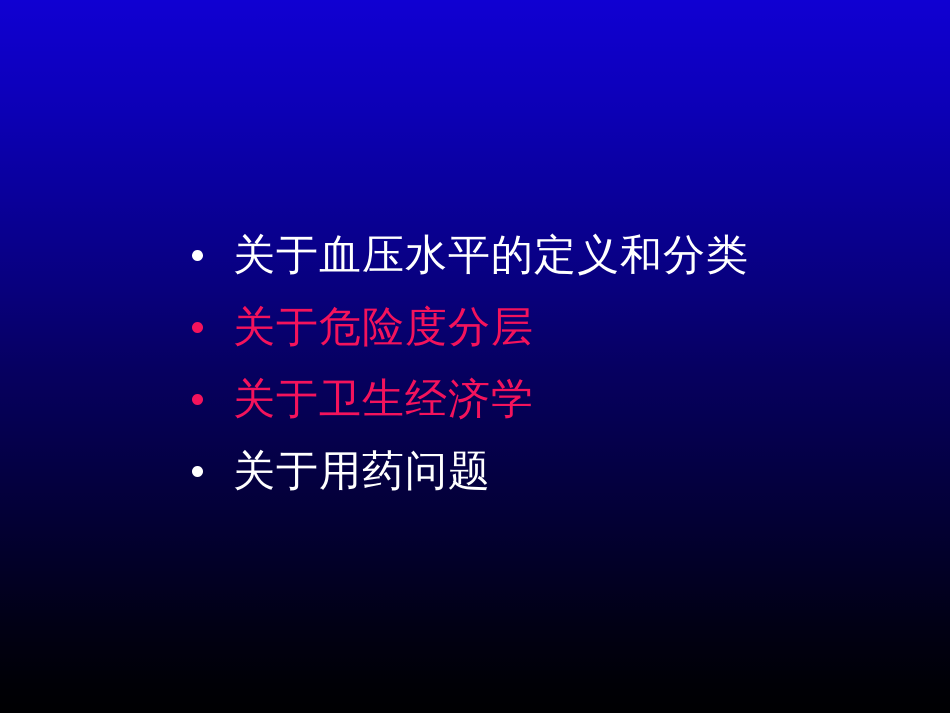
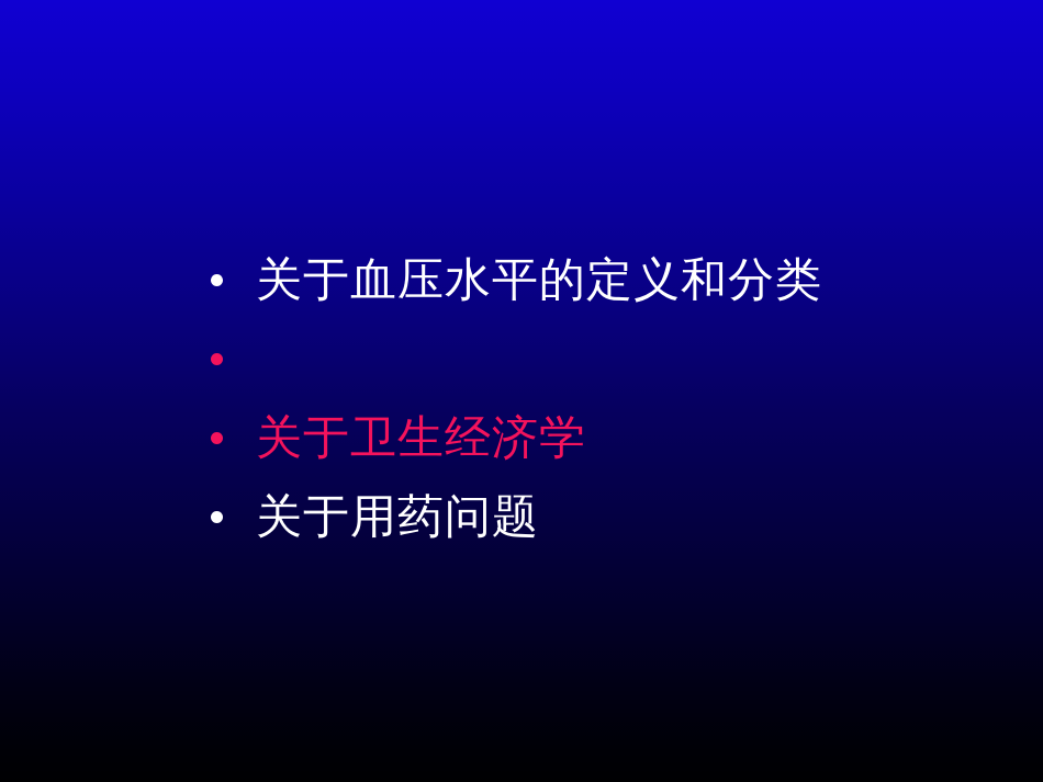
  关于血压水平的定义和分类
- 关于危险度分层
  关于卫生经济学
  关于用药问题
